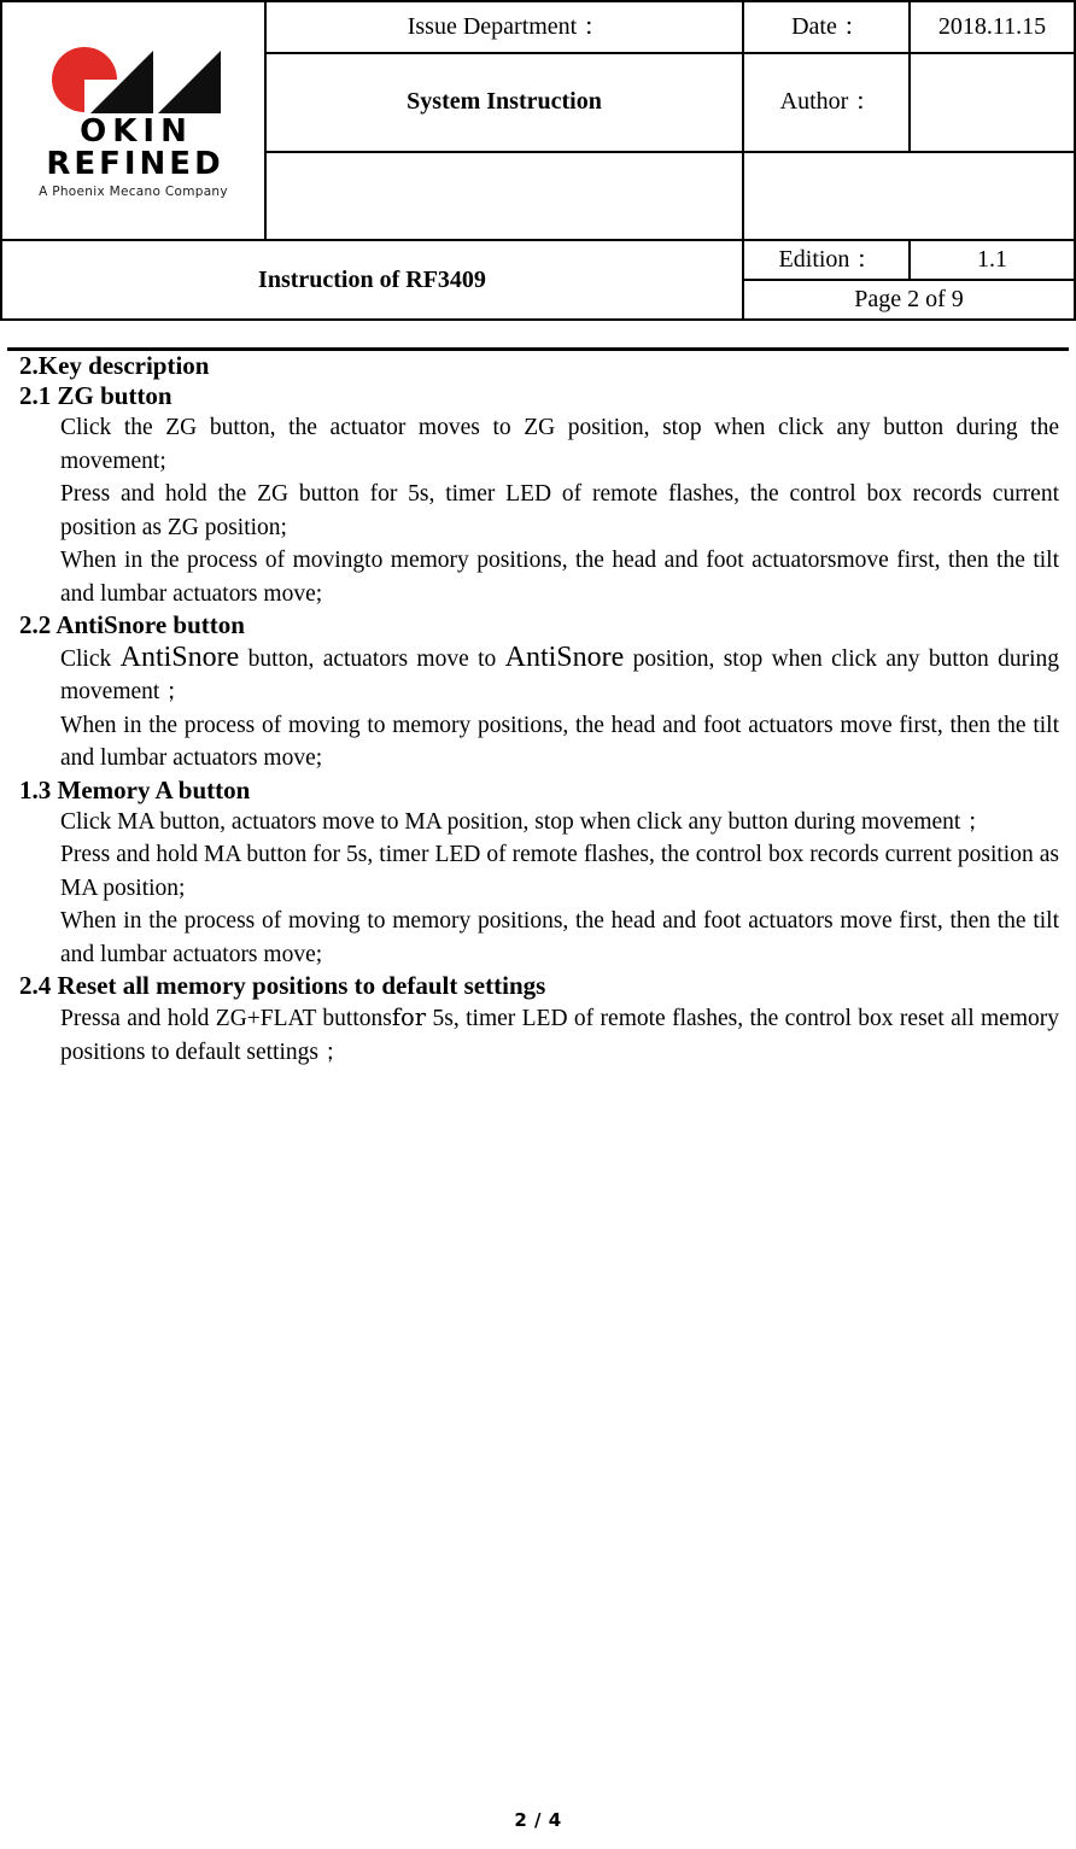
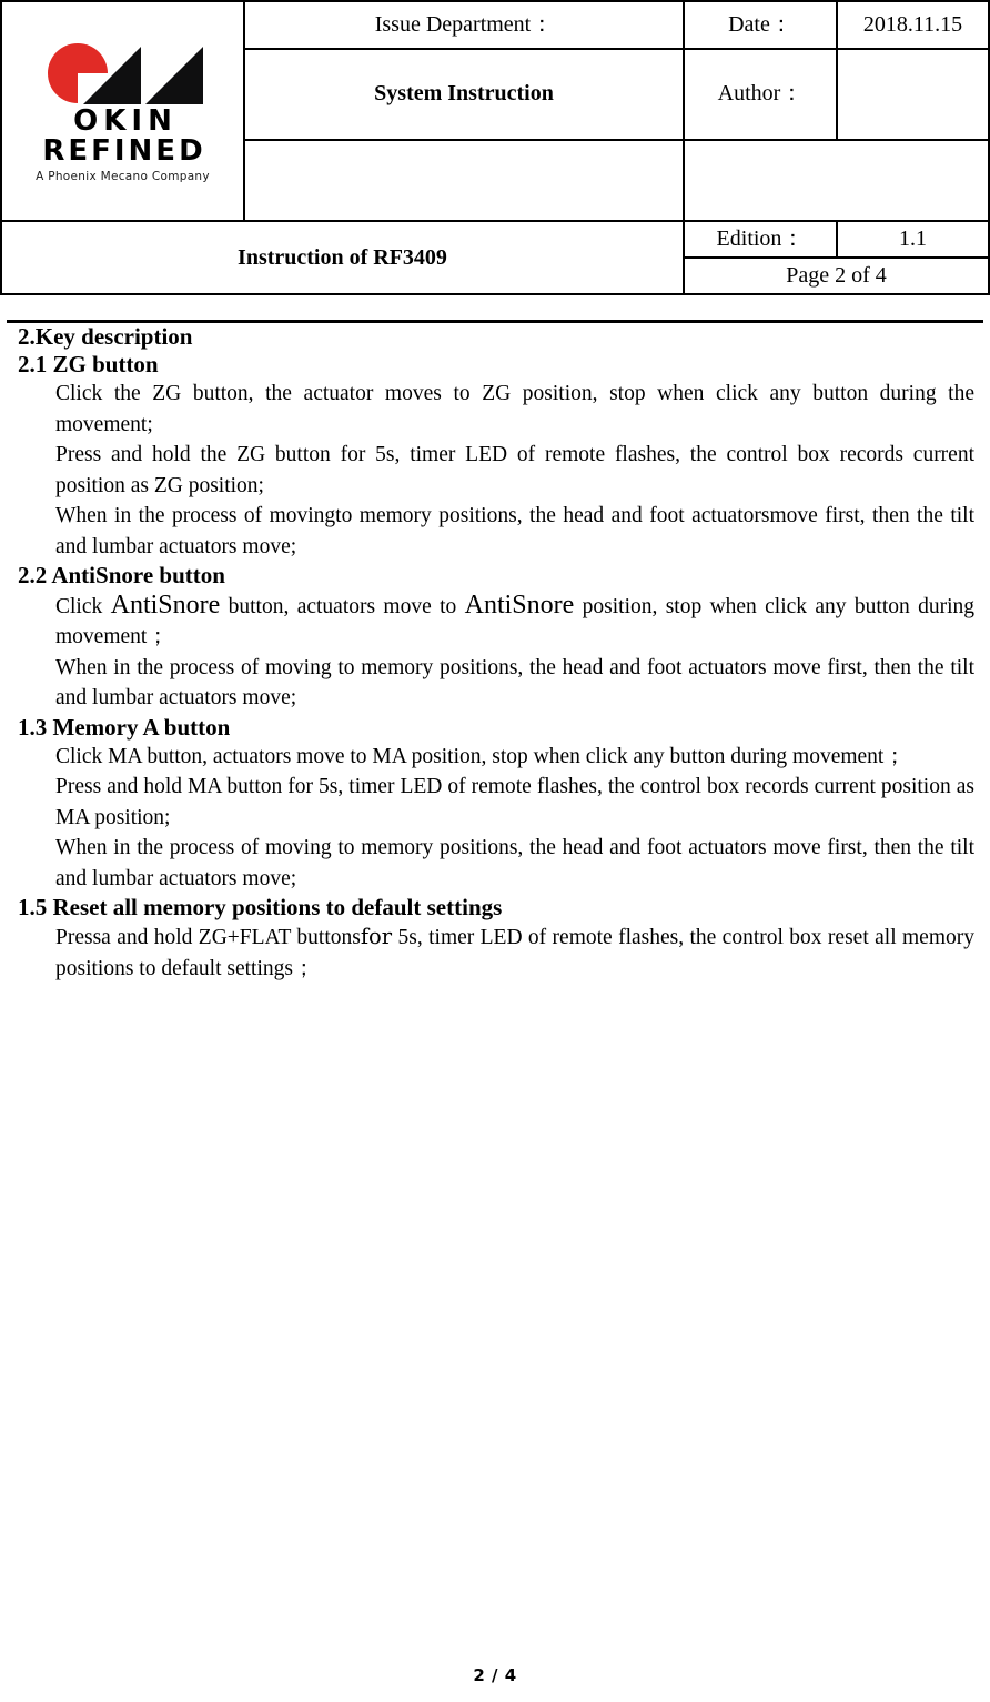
  OKIN REFINED A Phoenix Mecano Company	Issue Department：	Date：	2018.11.15
  System Instruction	Author：
  Instruction of RF3409	Edition：	1.1
- Page 2 of 9
+ Page 2 of 4
  2.Key description
  2.1 ZG button
  Click the ZG button, the actuator moves to ZG position, stop when click any button during the movement;
  Press and hold the ZG button for 5s, timer LED of remote flashes, the control box records current position as ZG position;
  When in the process of movingto memory positions, the head and foot actuatorsmove first, then the tilt and lumbar actuators move;
  2.2 AntiSnore button
  Click AntiSnore button, actuators move to AntiSnore position, stop when click any button during movement；
  When in the process of moving to memory positions, the head and foot actuators move first, then the tilt and lumbar actuators move;
  1.3 Memory A button
  Click MA button, actuators move to MA position, stop when click any button during movement；
  Press and hold MA button for 5s, timer LED of remote flashes, the control box records current position as MA position;
  When in the process of moving to memory positions, the head and foot actuators move first, then the tilt and lumbar actuators move;
- 2.4 Reset all memory positions to default settings
+ 1.5 Reset all memory positions to default settings
  Pressa and hold ZG+FLAT buttonsfor 5s, timer LED of remote flashes, the control box reset all memory positions to default settings；
  2 / 4
